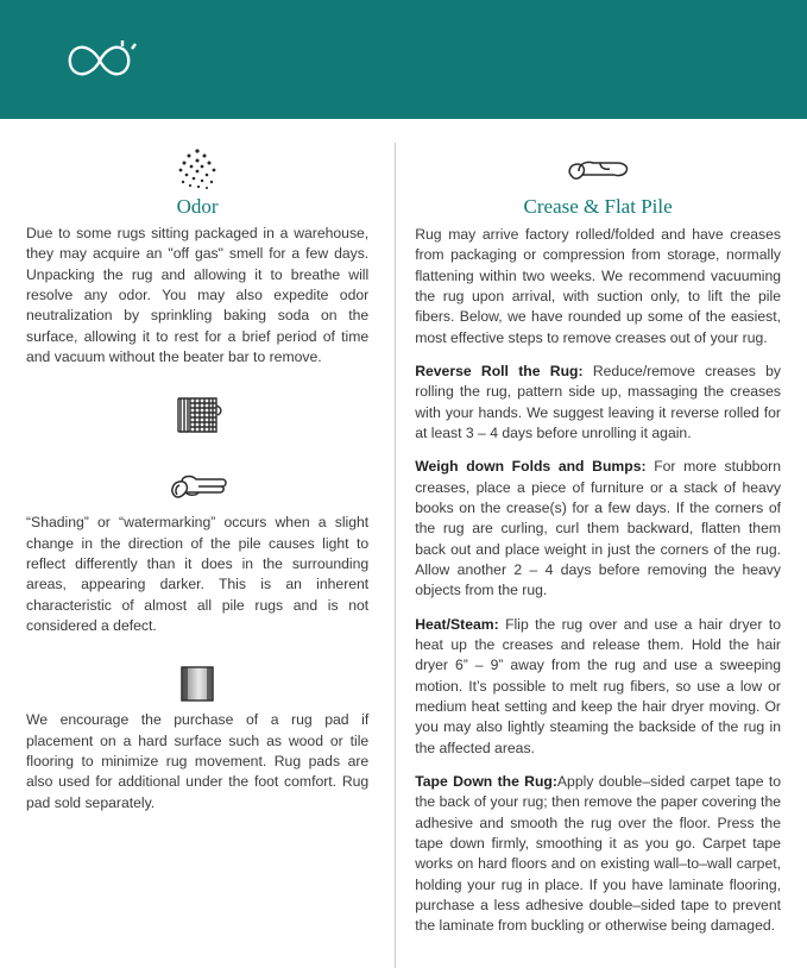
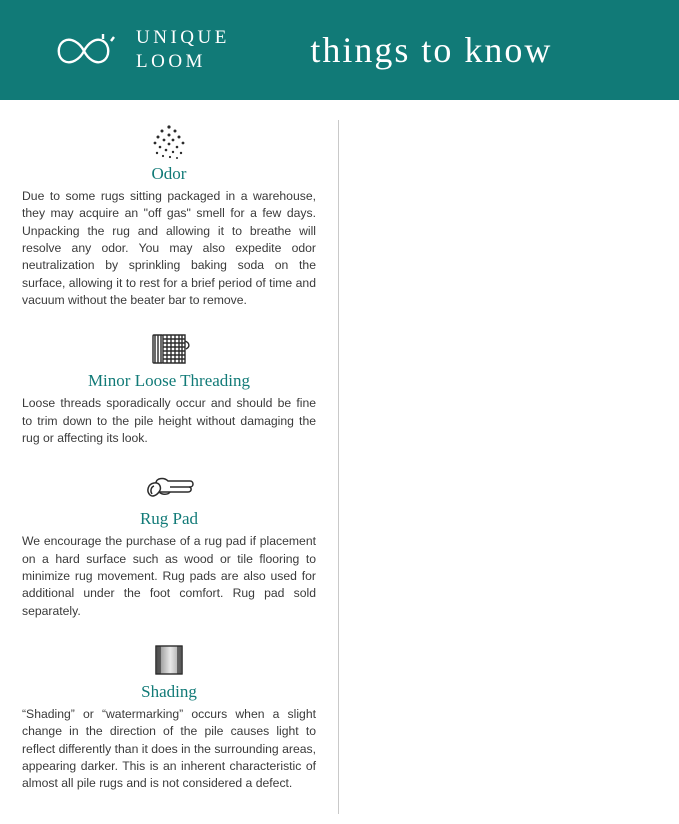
+ UNIQUE
+ LOOM
+ things to know
  Odor
  Due to some rugs sitting packaged in a warehouse, they may acquire an "off gas" smell for a few days. Unpacking the rug and allowing it to breathe will resolve any odor. You may also expedite odor neutralization by sprinkling baking soda on the surface, allowing it to rest for a brief period of time and vacuum without the beater bar to remove.
+ Minor Loose Threading
+ Loose threads sporadically occur and should be fine to trim down to the pile height without damaging the rug or affecting its look.
+ Rug Pad
- “Shading” or “watermarking” occurs when a slight change in the direction of the pile causes light to reflect differently than it does in the surrounding areas, appearing darker. This is an inherent characteristic of almost all pile rugs and is not considered a defect.
+ We encourage the purchase of a rug pad if placement on a hard surface such as wood or tile flooring to minimize rug movement. Rug pads are also used for additional under the foot comfort. Rug pad sold separately.
+ Shading
- We encourage the purchase of a rug pad if placement on a hard surface such as wood or tile flooring to minimize rug movement. Rug pads are also used for additional under the foot comfort. Rug pad sold separately.
+ “Shading” or “watermarking” occurs when a slight change in the direction of the pile causes light to reflect differently than it does in the surrounding areas, appearing darker. This is an inherent characteristic of almost all pile rugs and is not considered a defect.
- Crease & Flat Pile
- Rug may arrive factory rolled/folded and have creases from packaging or compression from storage, normally flattening within two weeks. We recommend vacuuming the rug upon arrival, with suction only, to lift the pile fibers. Below, we have rounded up some of the easiest, most effective steps to remove creases out of your rug.
- Reverse Roll the Rug: Reduce/remove creases by rolling the rug, pattern side up, massaging the creases with your hands. We suggest leaving it reverse rolled for at least 3 – 4 days before unrolling it again.
- Weigh down Folds and Bumps: For more stubborn creases, place a piece of furniture or a stack of heavy books on the crease(s) for a few days. If the corners of the rug are curling, curl them backward, flatten them back out and place weight in just the corners of the rug. Allow another 2 – 4 days before removing the heavy objects from the rug.
- Heat/Steam: Flip the rug over and use a hair dryer to heat up the creases and release them. Hold the hair dryer 6” – 9” away from the rug and use a sweeping motion. It’s possible to melt rug fibers, so use a low or medium heat setting and keep the hair dryer moving. Or you may also lightly steaming the backside of the rug in the affected areas.
- Tape Down the Rug:Apply double–sided carpet tape to the back of your rug; then remove the paper covering the adhesive and smooth the rug over the floor. Press the tape down firmly, smoothing it as you go. Carpet tape works on hard floors and on existing wall–to–wall carpet, holding your rug in place. If you have laminate flooring, purchase a less adhesive double–sided tape to prevent the laminate from buckling or otherwise being damaged.
